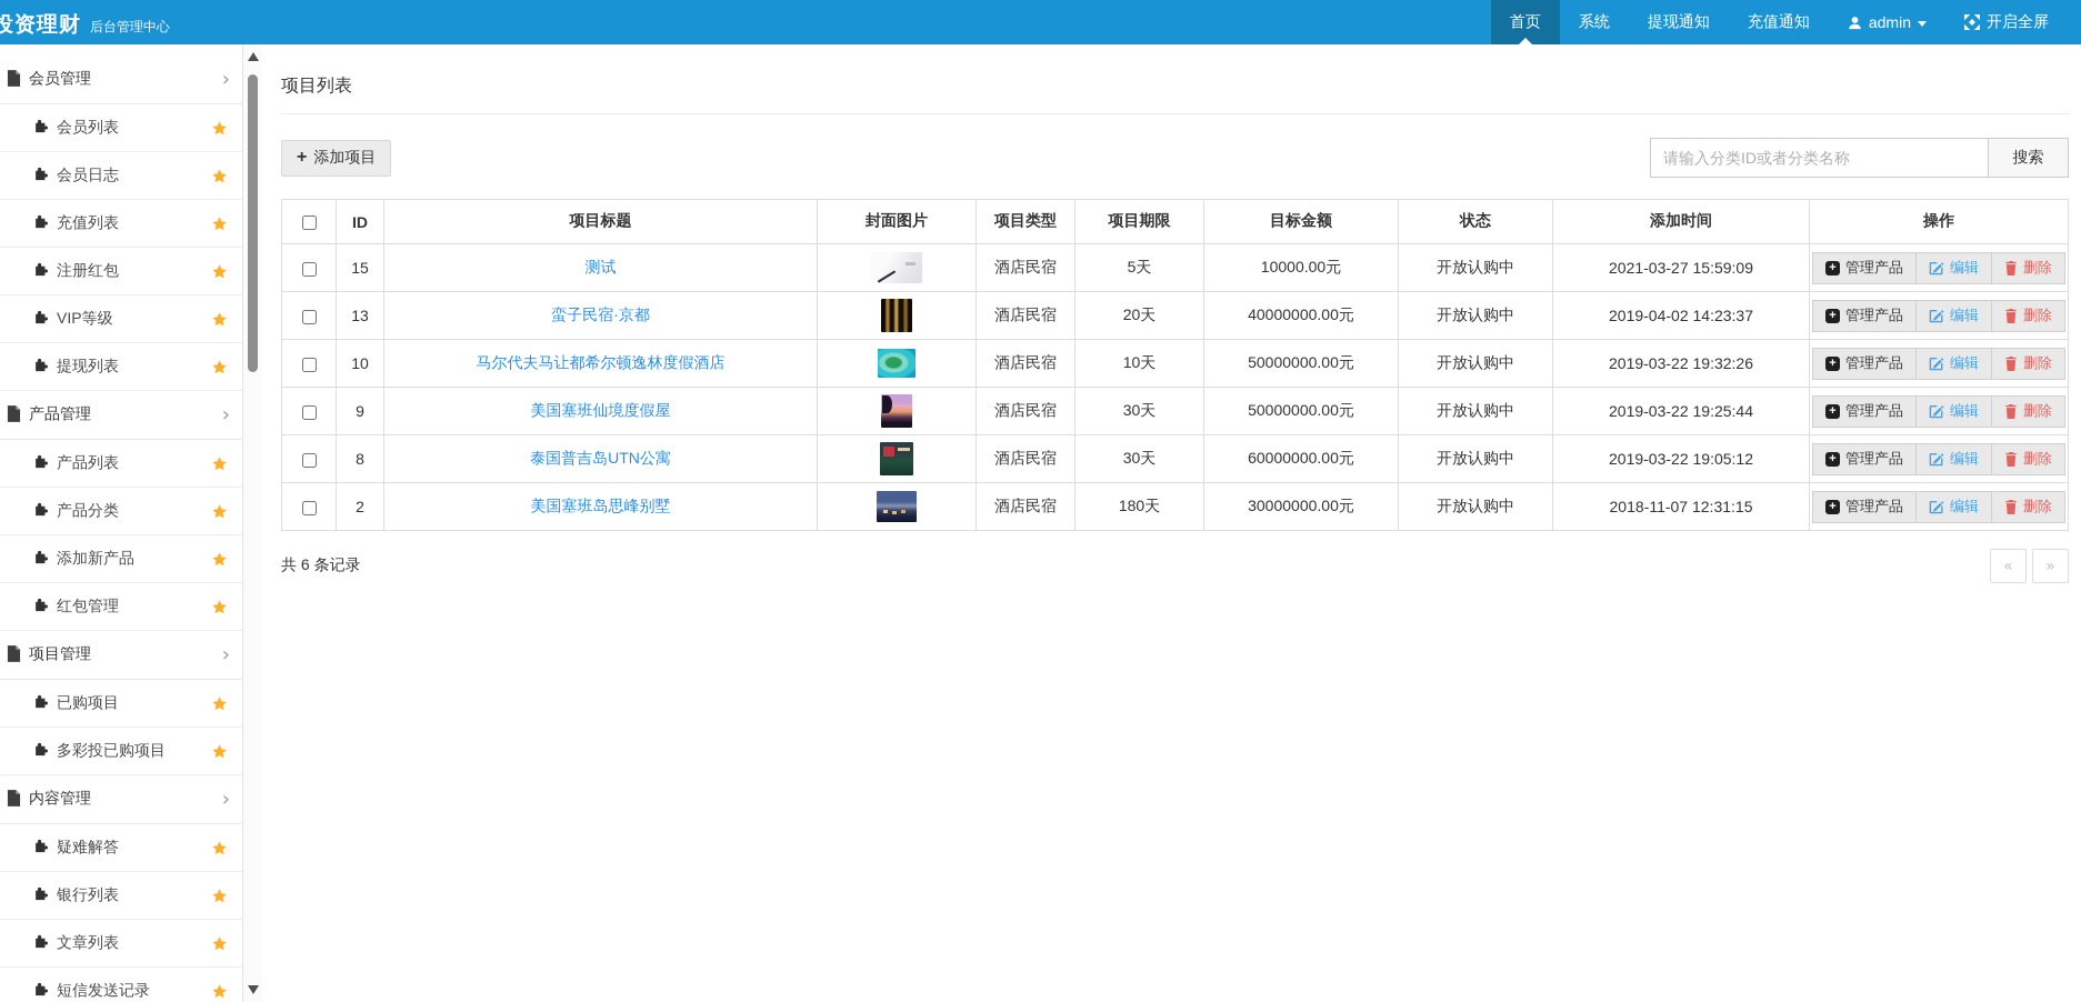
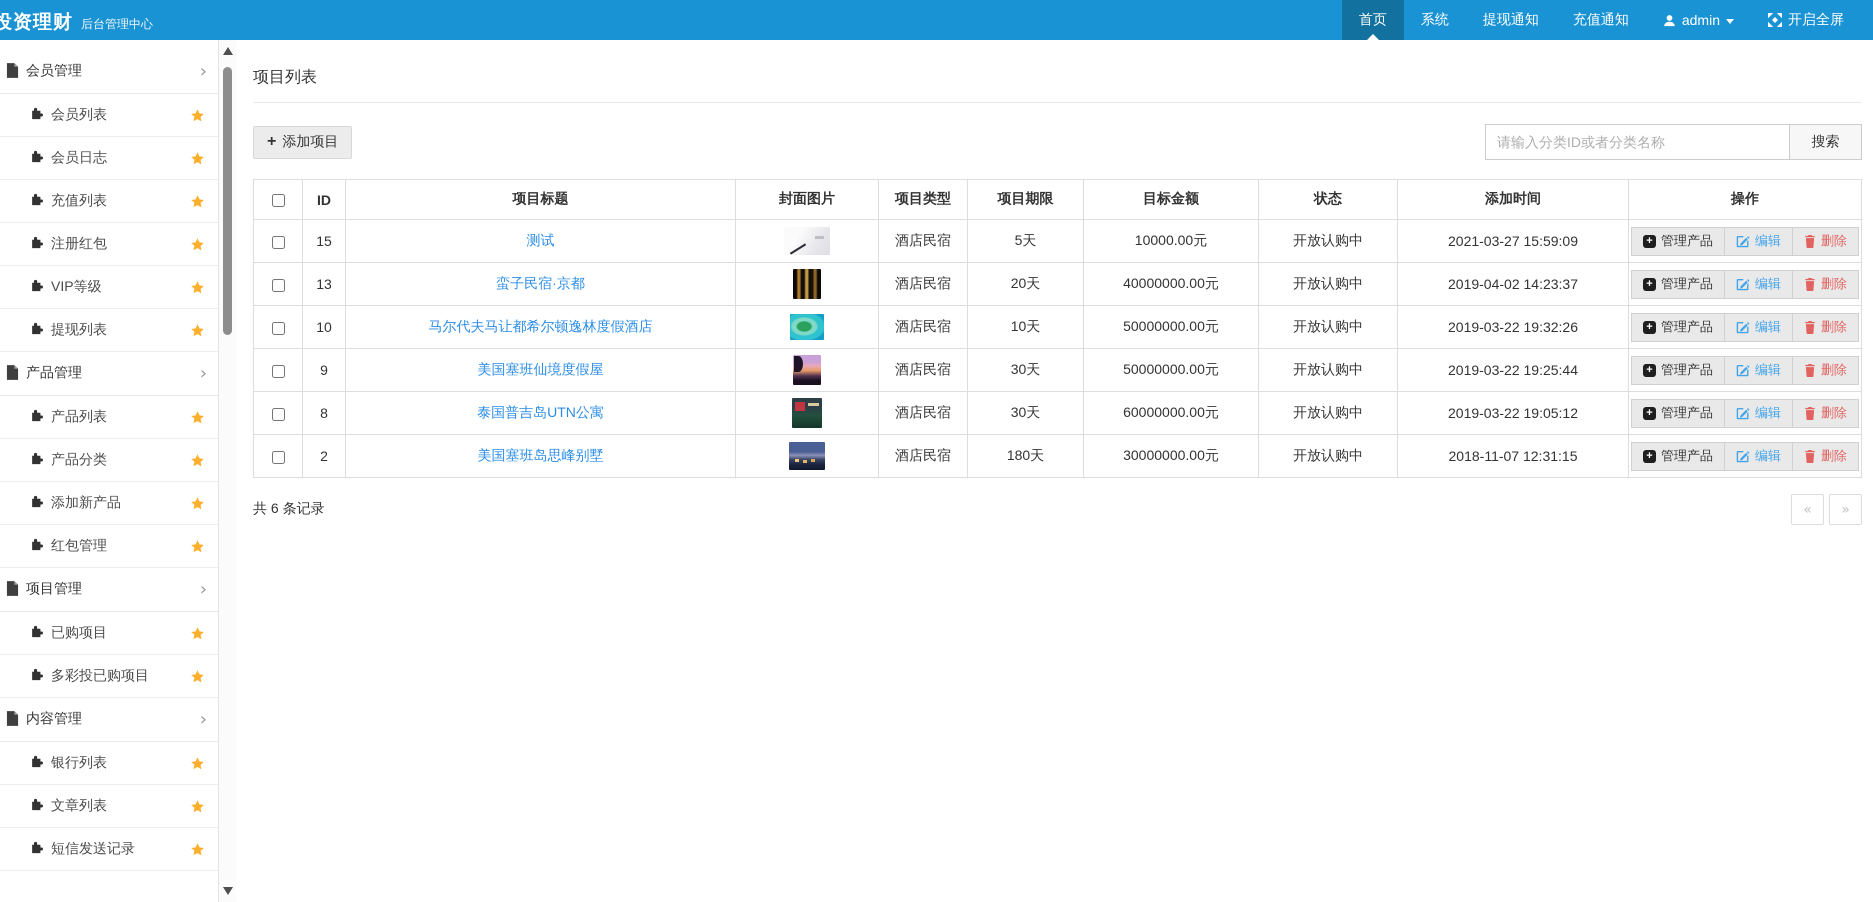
  投资理财
  后台管理中心
  首页
  系统
  提现通知
  充值通知
  admin
  开启全屏
  会员管理
  ›
  会员列表
  会员日志
  充值列表
  注册红包
  VIP等级
  提现列表
  产品管理
  ›
  产品列表
  产品分类
  添加新产品
  红包管理
  项目管理
  ›
  已购项目
  多彩投已购项目
  内容管理
  ›
- 疑难解答
  银行列表
  文章列表
  短信发送记录
  项目列表
  +
  添加项目
  请输入分类ID或者分类名称
  搜索
  	ID	项目标题	封面图片	项目类型	项目期限	目标金额	状态	添加时间	操作
  	15	测试		酒店民宿	5天	10000.00元	开放认购中	2021-03-27 15:59:09	管理产品 编辑 删除
  	13	蛮子民宿·京都		酒店民宿	20天	40000000.00元	开放认购中	2019-04-02 14:23:37	管理产品 编辑 删除
  	10	马尔代夫马让都希尔顿逸林度假酒店		酒店民宿	10天	50000000.00元	开放认购中	2019-03-22 19:32:26	管理产品 编辑 删除
  	9	美国塞班仙境度假屋		酒店民宿	30天	50000000.00元	开放认购中	2019-03-22 19:25:44	管理产品 编辑 删除
  	8	泰国普吉岛UTN公寓		酒店民宿	30天	60000000.00元	开放认购中	2019-03-22 19:05:12	管理产品 编辑 删除
  	2	美国塞班岛思峰别墅		酒店民宿	180天	30000000.00元	开放认购中	2018-11-07 12:31:15	管理产品 编辑 删除
  共 6 条记录
  «
  »
